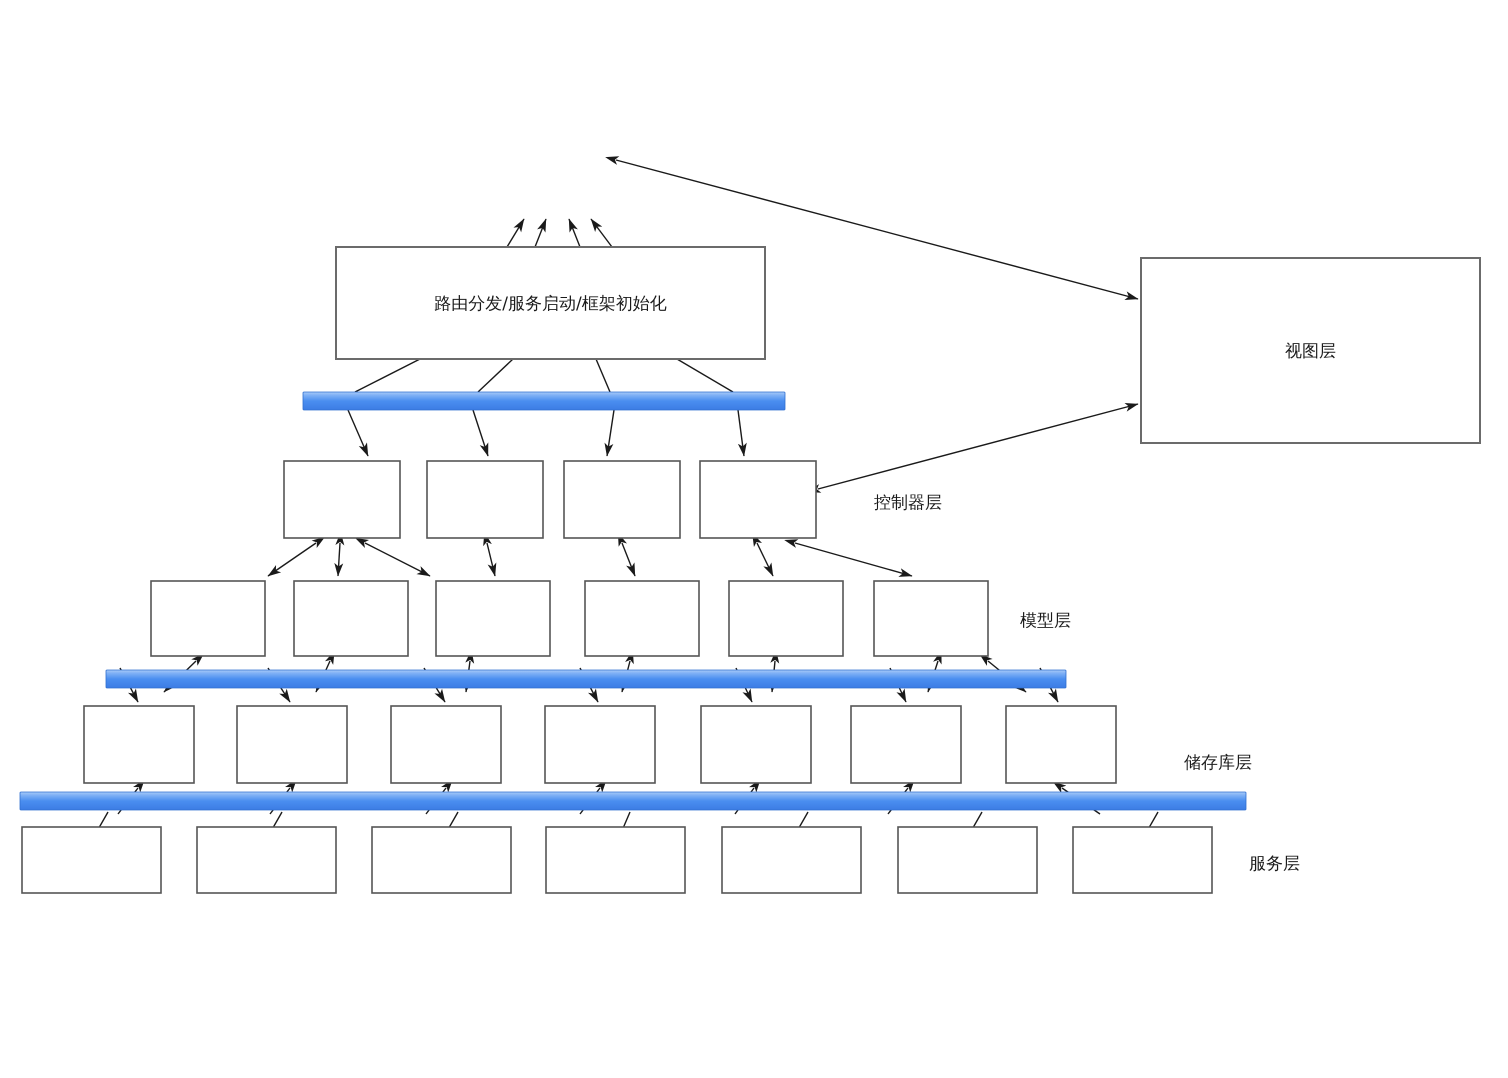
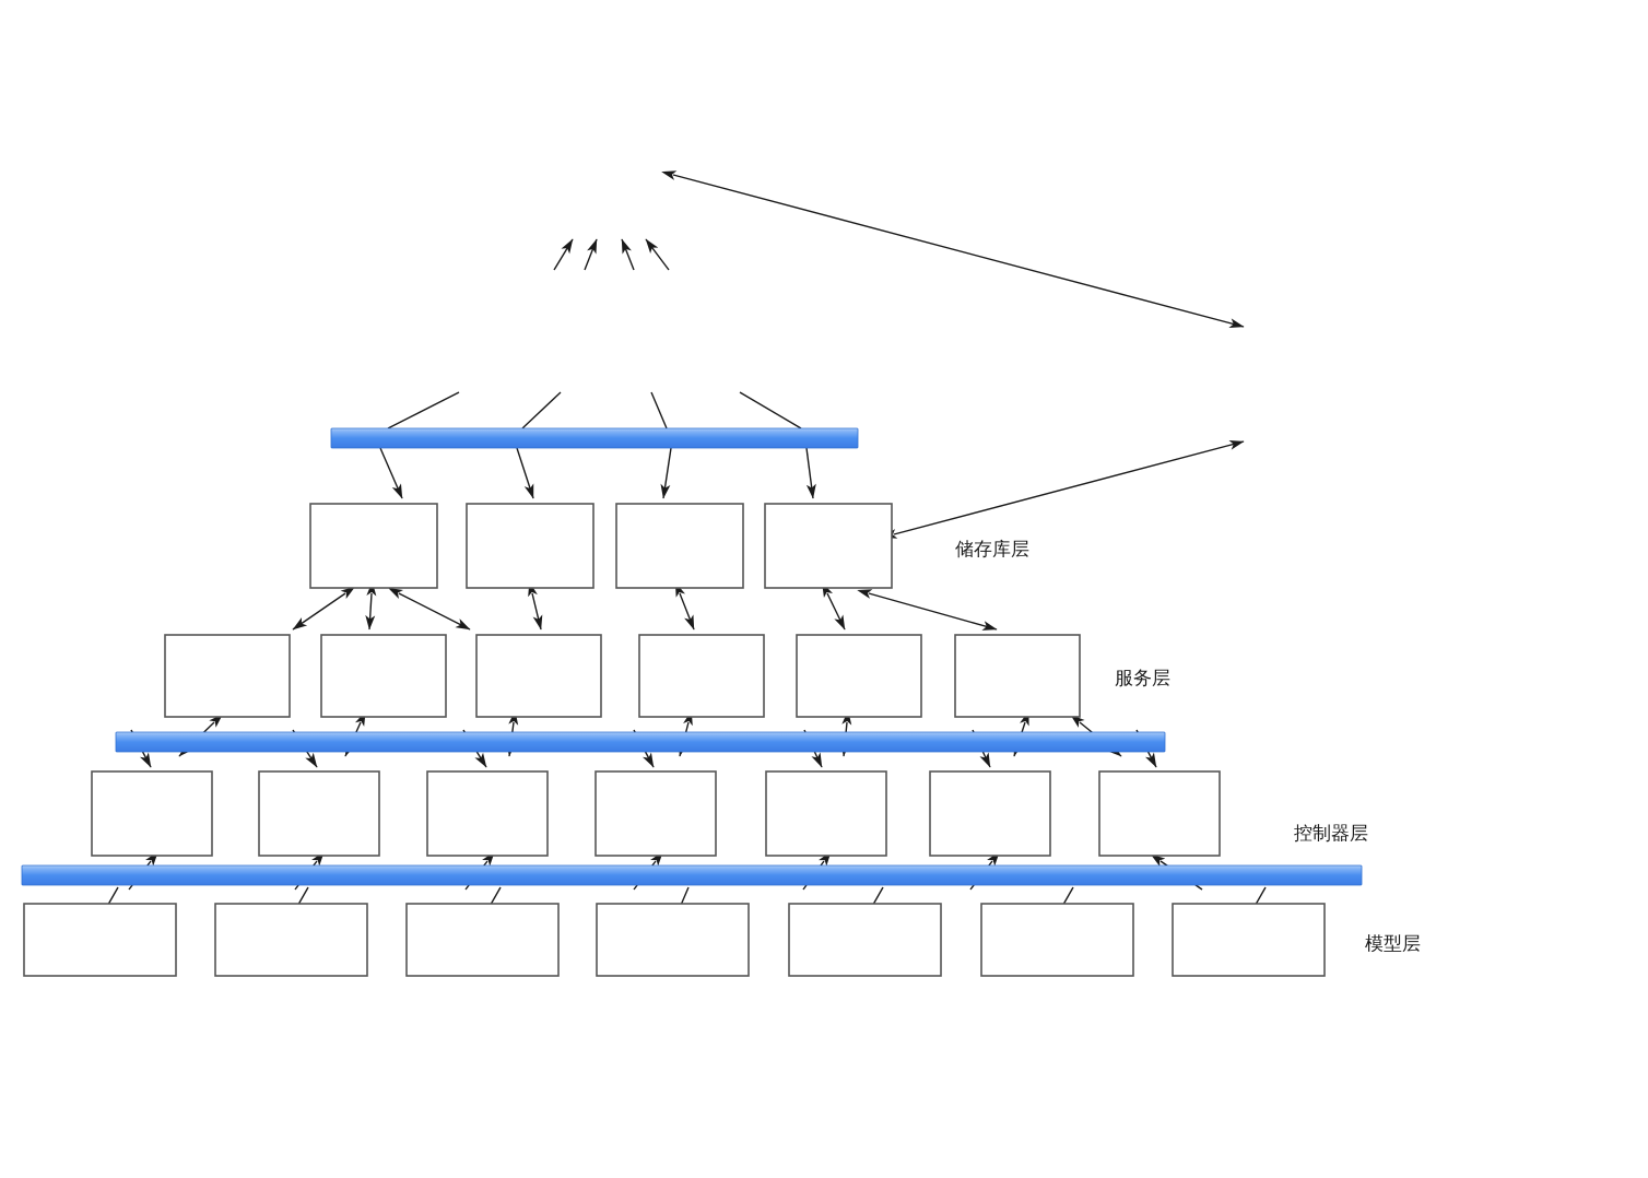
- 路由分发/服务启动/框架初始化
- 视图层
- 控制器层
+ 储存库层
- 模型层
+ 服务层
- 储存库层
+ 控制器层
- 服务层
+ 模型层
